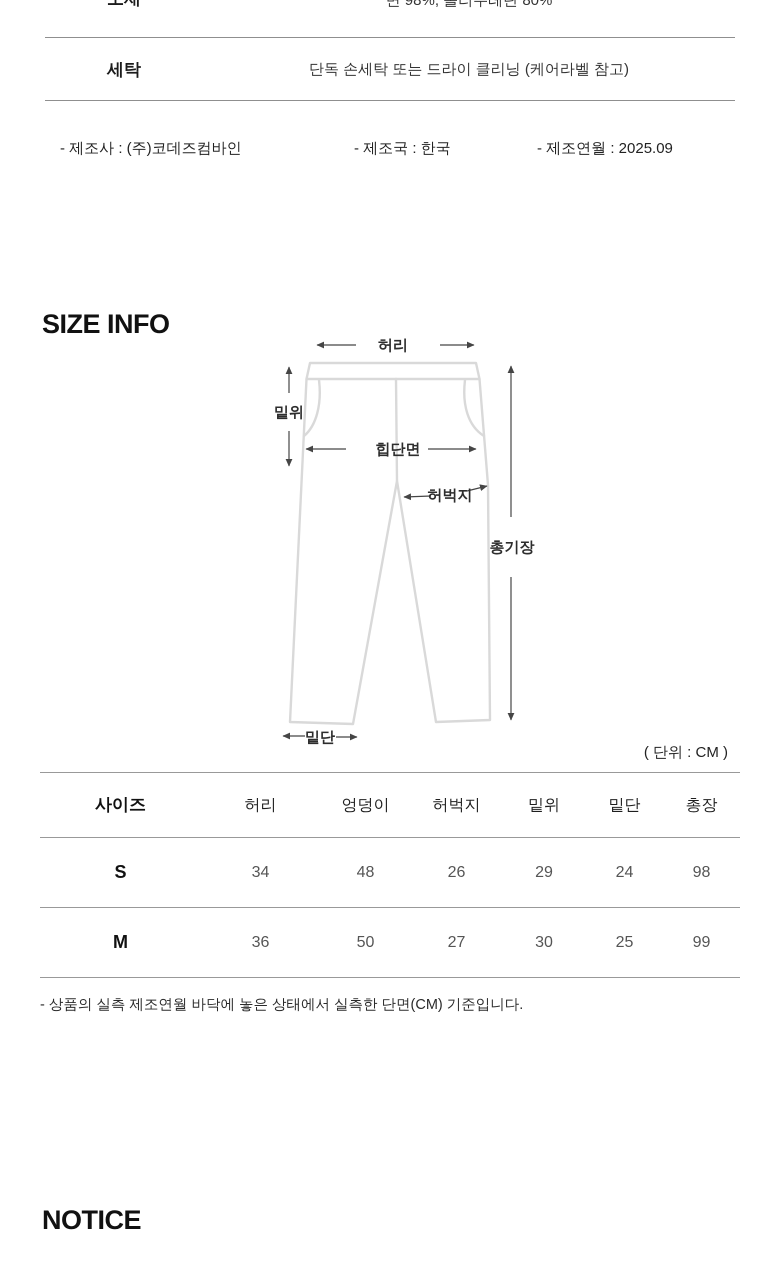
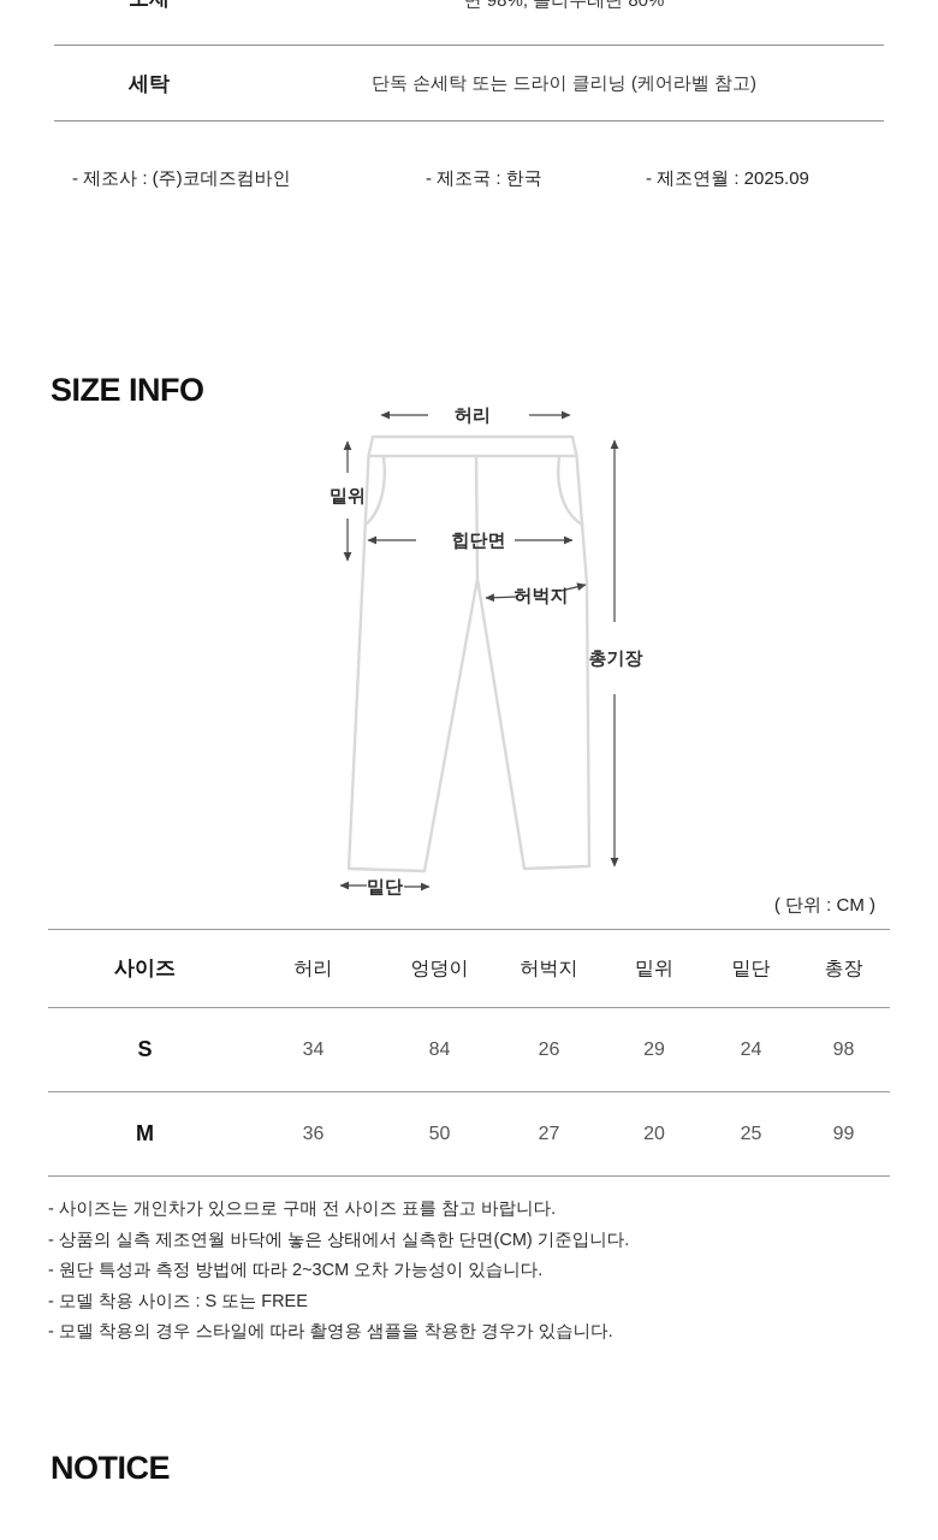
  면 98%, 폴리우레탄 80%
  세탁
  단독 손세탁 또는 드라이 클리닝 (케어라벨 참고)
  - 제조사 : (주)코데즈컴바인
  - 제조국 : 한국
  - 제조연월 : 2025.09
  SIZE INFO
  허리
  밑위
  힙단면
  허벅지
  총기장
  밑단
  ( 단위 : CM )
  사이즈	허리	엉덩이	허벅지	밑위	밑단	총장
- S	34	48	26	29	24	98
+ S	34	84	26	29	24	98
- M	36	50	27	30	25	99
+ M	36	50	27	20	25	99
+ - 사이즈는 개인차가 있으므로 구매 전 사이즈 표를 참고 바랍니다.
  - 상품의 실측 제조연월 바닥에 놓은 상태에서 실측한 단면(CM) 기준입니다.
+ - 원단 특성과 측정 방법에 따라 2~3CM 오차 가능성이 있습니다.
+ - 모델 착용 사이즈 : S 또는 FREE
+ - 모델 착용의 경우 스타일에 따라 촬영용 샘플을 착용한 경우가 있습니다.
  NOTICE
